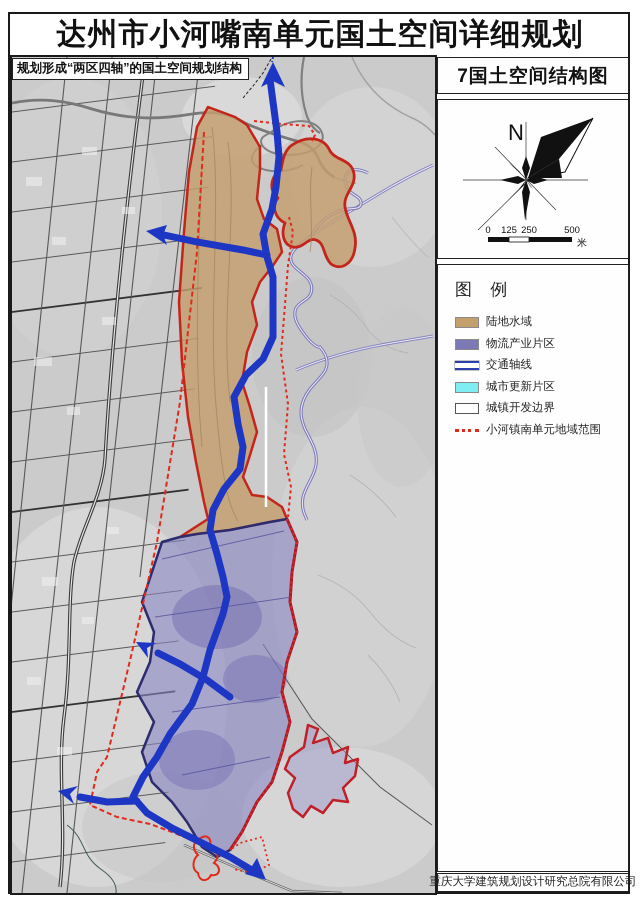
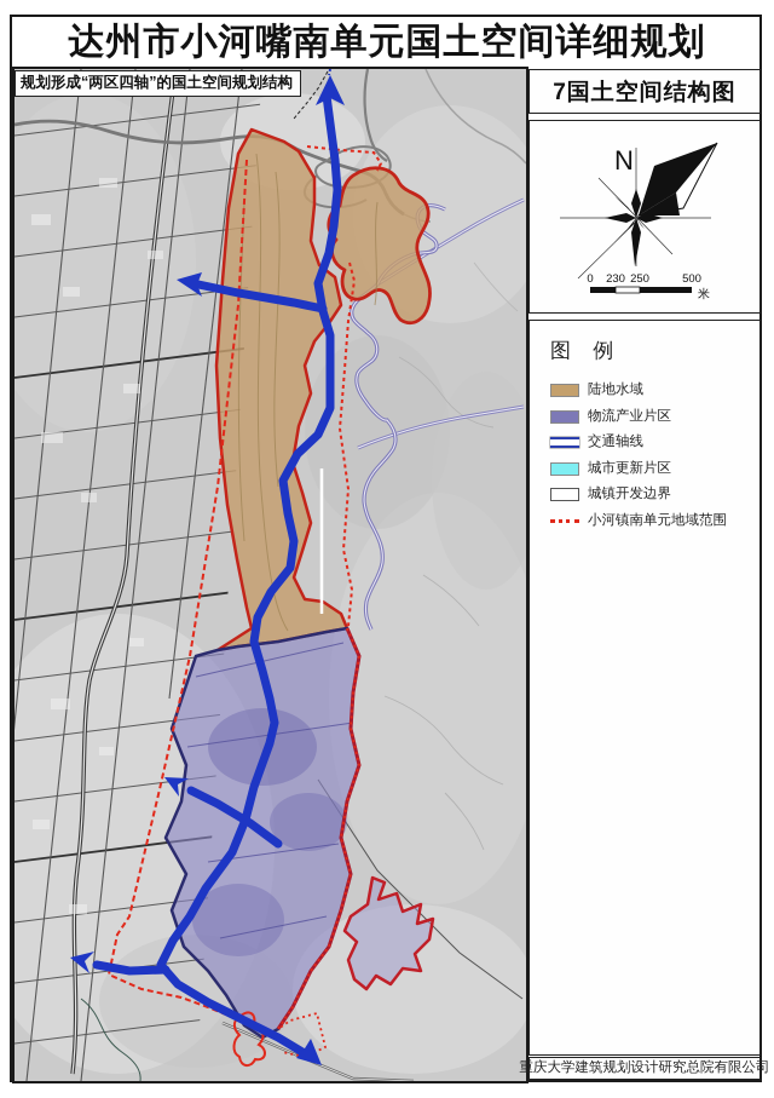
  达州市小河嘴南单元国土空间详细规划
  规划形成“两区四轴”的国土空间规划结构
  7国土空间结构图
  N
  0
- 125
+ 230
  250
  500
  米
  图 例
  陆地水域
  物流产业片区
  交通轴线
  城市更新片区
  城镇开发边界
  小河镇南单元地域范围
  重庆大学建筑规划设计研究总院有限公司
